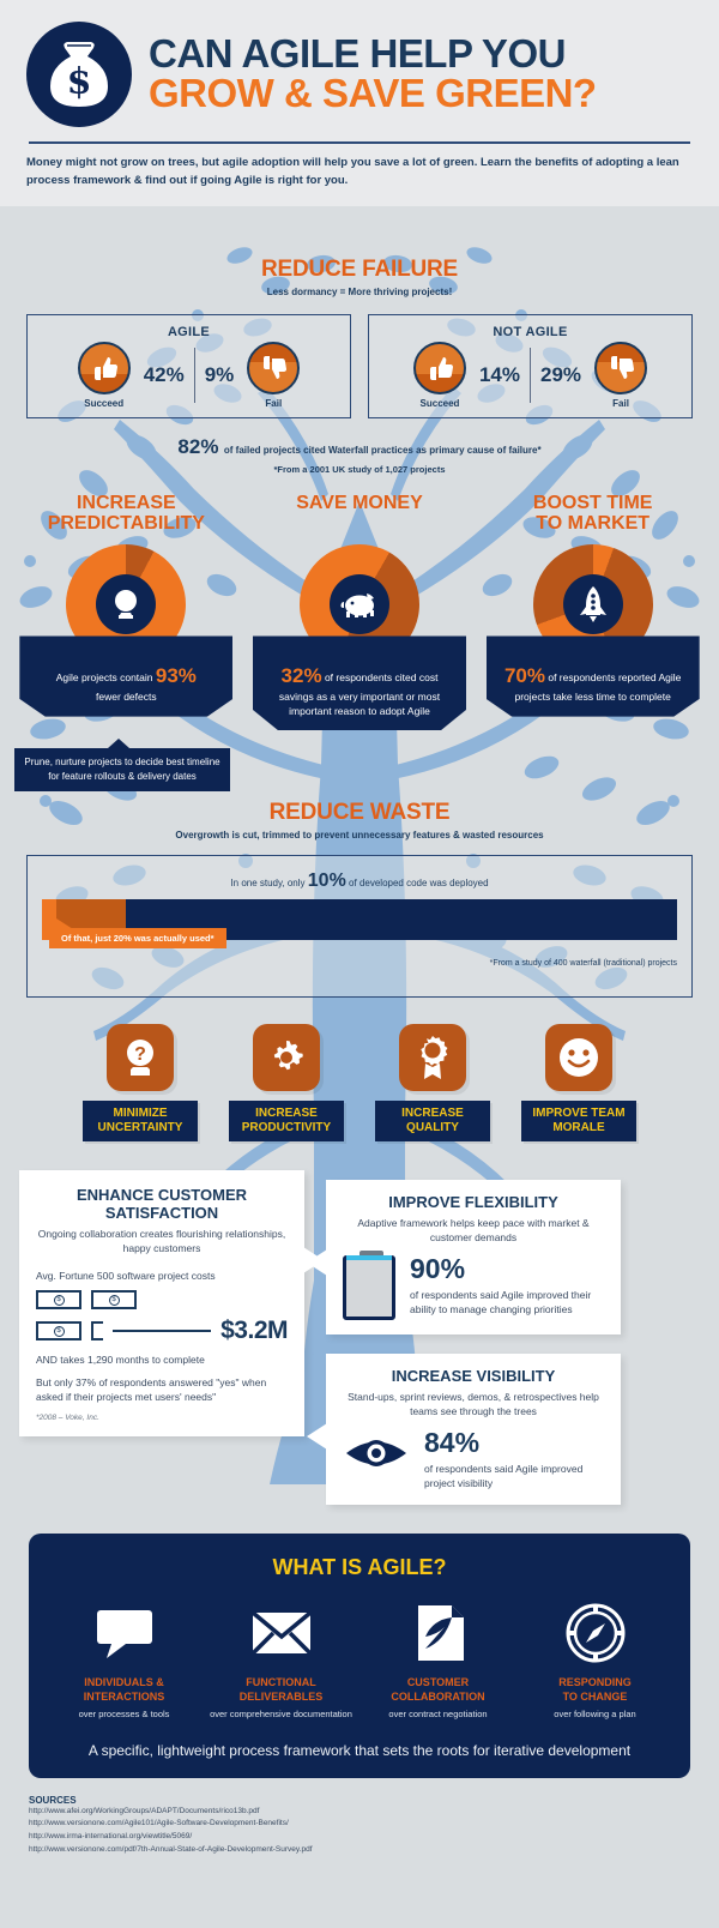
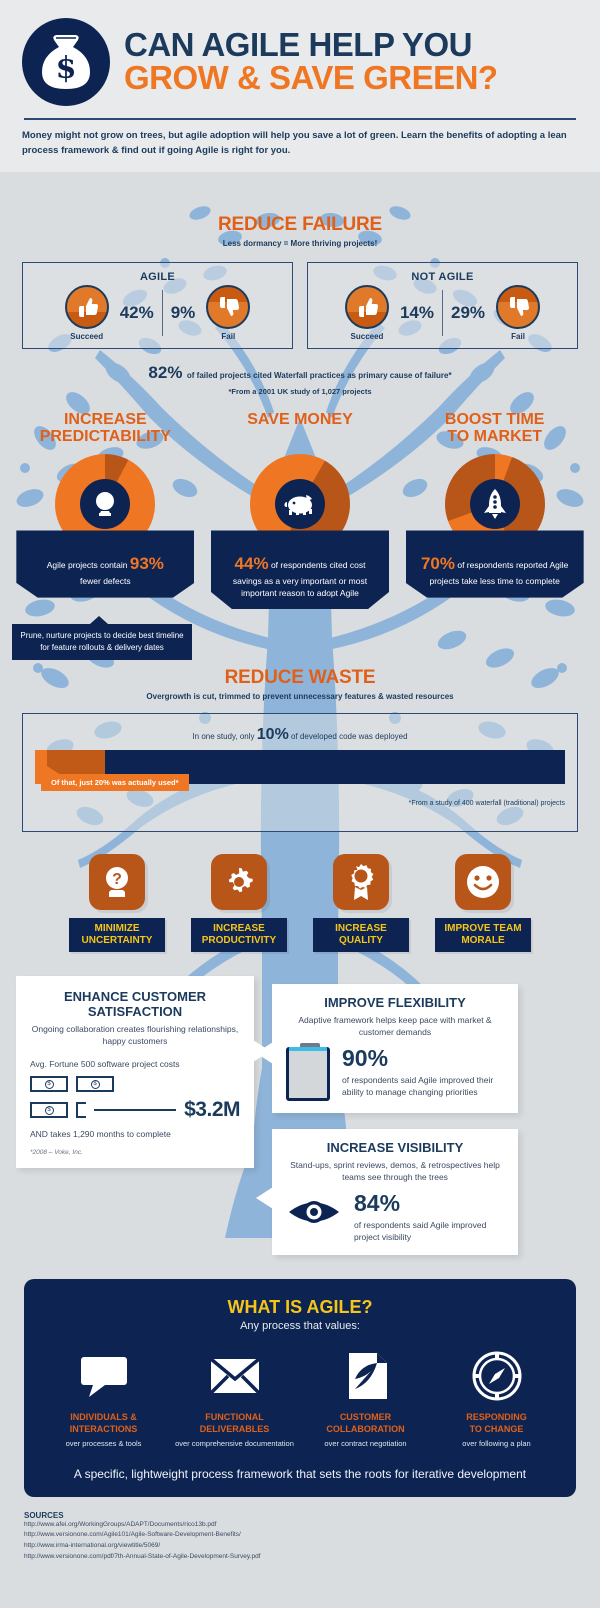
  $
  CAN AGILE HELP YOU
  GROW & SAVE GREEN?
  Money might not grow on trees, but agile adoption will help you save a lot of green. Learn the benefits of adopting a lean process framework & find out if going Agile is right for you.
  REDUCE FAILURE
  Less dormancy = More thriving projects!
  AGILE
  Succeed
  42%
  9%
  Fail
  NOT AGILE
  Succeed
  14%
  29%
  Fail
  82% of failed projects cited Waterfall practices as primary cause of failure*
  *From a 2001 UK study of 1,027 projects
  INCREASE
  PREDICTABILITY
  Agile projects contain 93%
  fewer defects
  Prune, nurture projects to decide best timeline for feature rollouts & delivery dates
  SAVE MONEY
- 32% of respondents cited cost savings as a very important or most important reason to adopt Agile
+ 44% of respondents cited cost savings as a very important or most important reason to adopt Agile
  BOOST TIME
  TO MARKET
  70% of respondents reported Agile projects take less time to complete
  REDUCE WASTE
  Overgrowth is cut, trimmed to prevent unnecessary features & wasted resources
  In one study, only 10% of developed code was deployed
  Of that, just 20% was actually used*
  ?
  MINIMIZE
  UNCERTAINTY
  INCREASE
  PRODUCTIVITY
  INCREASE
  QUALITY
  IMPROVE TEAM
  MORALE
  ENHANCE CUSTOMER
  SATISFACTION
  Ongoing collaboration creates flourishing relationships, happy customers
  Avg. Fortune 500 software project costs
  $3.2M
  AND takes 1,290 months to complete
- But only 37% of respondents answered "yes" when asked if their projects met users' needs"
  IMPROVE FLEXIBILITY
  Adaptive framework helps keep pace with market & customer demands
  90%
  of respondents said Agile improved their ability to manage changing priorities
  INCREASE VISIBILITY
  Stand-ups, sprint reviews, demos, & retrospectives help teams see through the trees
  84%
  of respondents said Agile improved project visibility
  WHAT IS AGILE?
+ Any process that values:
  INDIVIDUALS &
  INTERACTIONS
  over processes & tools
  FUNCTIONAL
  DELIVERABLES
  over comprehensive documentation
  CUSTOMER
  COLLABORATION
  over contract negotiation
  RESPONDING
  TO CHANGE
  over following a plan
  A specific, lightweight process framework that sets the roots for iterative development
  SOURCES
